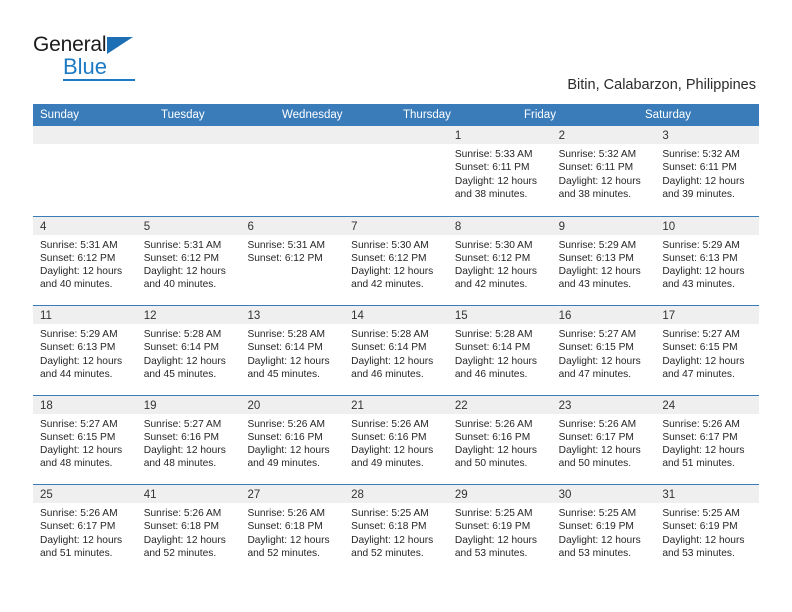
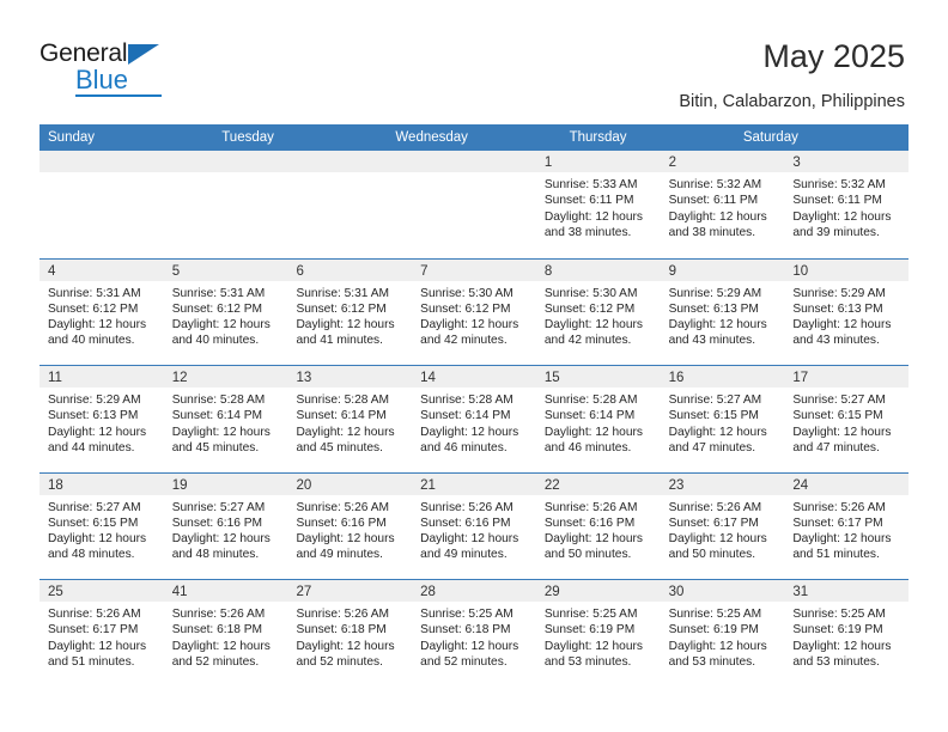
  General
  Blue
+ May 2025
  Bitin, Calabarzon, Philippines
  Sunday
  Tuesday
  Wednesday
  Thursday
- Friday
  Saturday
  1
  Sunrise: 5:33 AM
  Sunset: 6:11 PM
  Daylight: 12 hours and 38 minutes.
  2
  Sunrise: 5:32 AM
  Sunset: 6:11 PM
  Daylight: 12 hours and 38 minutes.
  3
  Sunrise: 5:32 AM
  Sunset: 6:11 PM
  Daylight: 12 hours and 39 minutes.
  4
  Sunrise: 5:31 AM
  Sunset: 6:12 PM
  Daylight: 12 hours and 40 minutes.
  5
  Sunrise: 5:31 AM
  Sunset: 6:12 PM
  Daylight: 12 hours and 40 minutes.
  6
  Sunrise: 5:31 AM
  Sunset: 6:12 PM
+ Daylight: 12 hours and 41 minutes.
  7
  Sunrise: 5:30 AM
  Sunset: 6:12 PM
  Daylight: 12 hours and 42 minutes.
  8
  Sunrise: 5:30 AM
  Sunset: 6:12 PM
  Daylight: 12 hours and 42 minutes.
  9
  Sunrise: 5:29 AM
  Sunset: 6:13 PM
  Daylight: 12 hours and 43 minutes.
  10
  Sunrise: 5:29 AM
  Sunset: 6:13 PM
  Daylight: 12 hours and 43 minutes.
  11
  Sunrise: 5:29 AM
  Sunset: 6:13 PM
  Daylight: 12 hours and 44 minutes.
  12
  Sunrise: 5:28 AM
  Sunset: 6:14 PM
  Daylight: 12 hours and 45 minutes.
  13
  Sunrise: 5:28 AM
  Sunset: 6:14 PM
  Daylight: 12 hours and 45 minutes.
  14
  Sunrise: 5:28 AM
  Sunset: 6:14 PM
  Daylight: 12 hours and 46 minutes.
  15
  Sunrise: 5:28 AM
  Sunset: 6:14 PM
  Daylight: 12 hours and 46 minutes.
  16
  Sunrise: 5:27 AM
  Sunset: 6:15 PM
  Daylight: 12 hours and 47 minutes.
  17
  Sunrise: 5:27 AM
  Sunset: 6:15 PM
  Daylight: 12 hours and 47 minutes.
  18
  Sunrise: 5:27 AM
  Sunset: 6:15 PM
  Daylight: 12 hours and 48 minutes.
  19
  Sunrise: 5:27 AM
  Sunset: 6:16 PM
  Daylight: 12 hours and 48 minutes.
  20
  Sunrise: 5:26 AM
  Sunset: 6:16 PM
  Daylight: 12 hours and 49 minutes.
  21
  Sunrise: 5:26 AM
  Sunset: 6:16 PM
  Daylight: 12 hours and 49 minutes.
  22
  Sunrise: 5:26 AM
  Sunset: 6:16 PM
  Daylight: 12 hours and 50 minutes.
  23
  Sunrise: 5:26 AM
  Sunset: 6:17 PM
  Daylight: 12 hours and 50 minutes.
  24
  Sunrise: 5:26 AM
  Sunset: 6:17 PM
  Daylight: 12 hours and 51 minutes.
  25
  Sunrise: 5:26 AM
  Sunset: 6:17 PM
  Daylight: 12 hours and 51 minutes.
  41
  Sunrise: 5:26 AM
  Sunset: 6:18 PM
  Daylight: 12 hours and 52 minutes.
  27
  Sunrise: 5:26 AM
  Sunset: 6:18 PM
  Daylight: 12 hours and 52 minutes.
  28
  Sunrise: 5:25 AM
  Sunset: 6:18 PM
  Daylight: 12 hours and 52 minutes.
  29
  Sunrise: 5:25 AM
  Sunset: 6:19 PM
  Daylight: 12 hours and 53 minutes.
  30
  Sunrise: 5:25 AM
  Sunset: 6:19 PM
  Daylight: 12 hours and 53 minutes.
  31
  Sunrise: 5:25 AM
  Sunset: 6:19 PM
  Daylight: 12 hours and 53 minutes.
